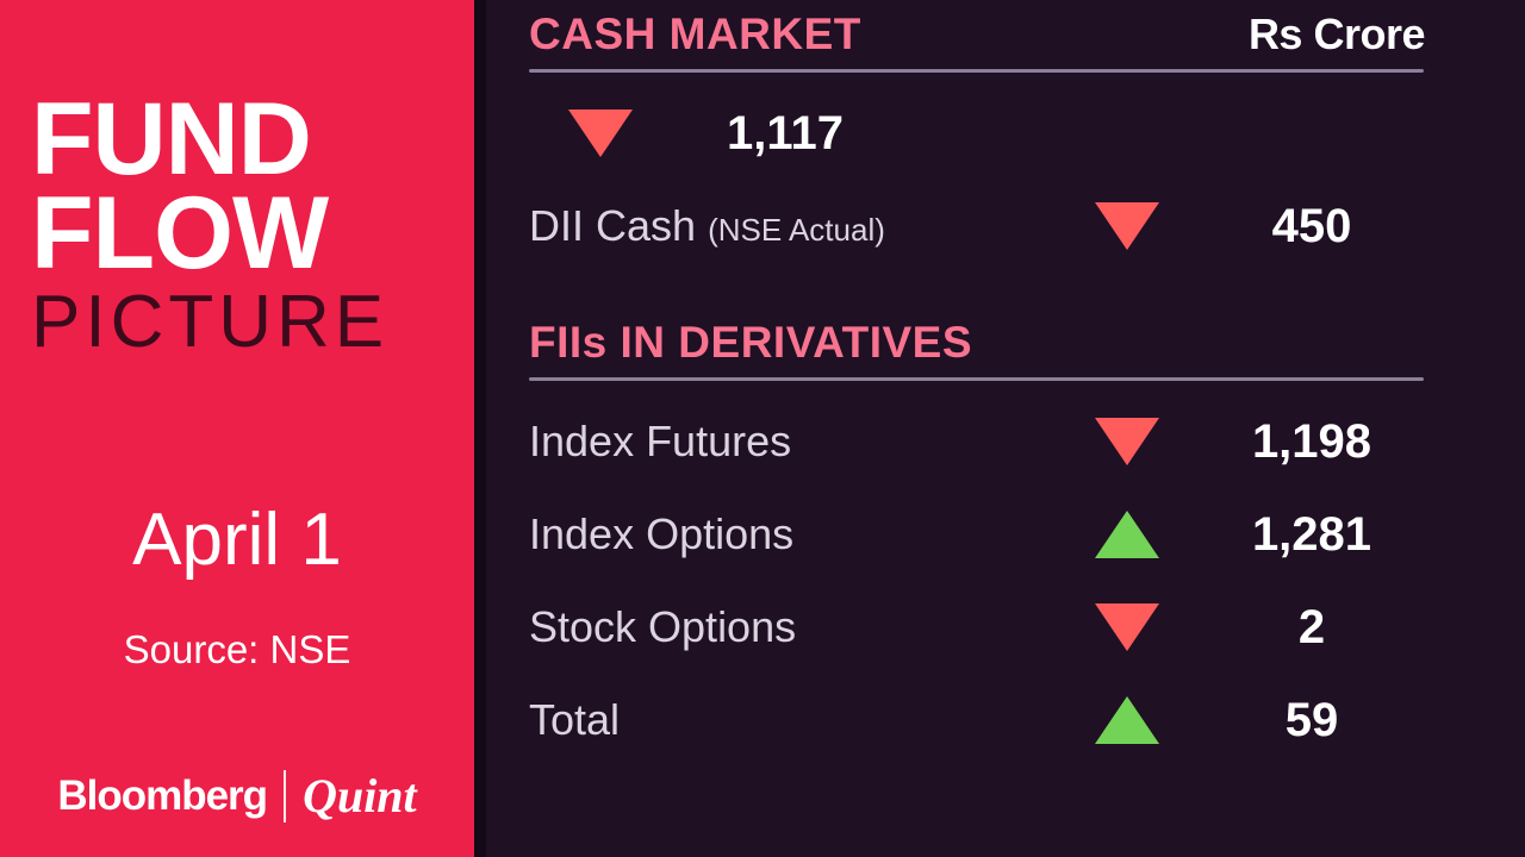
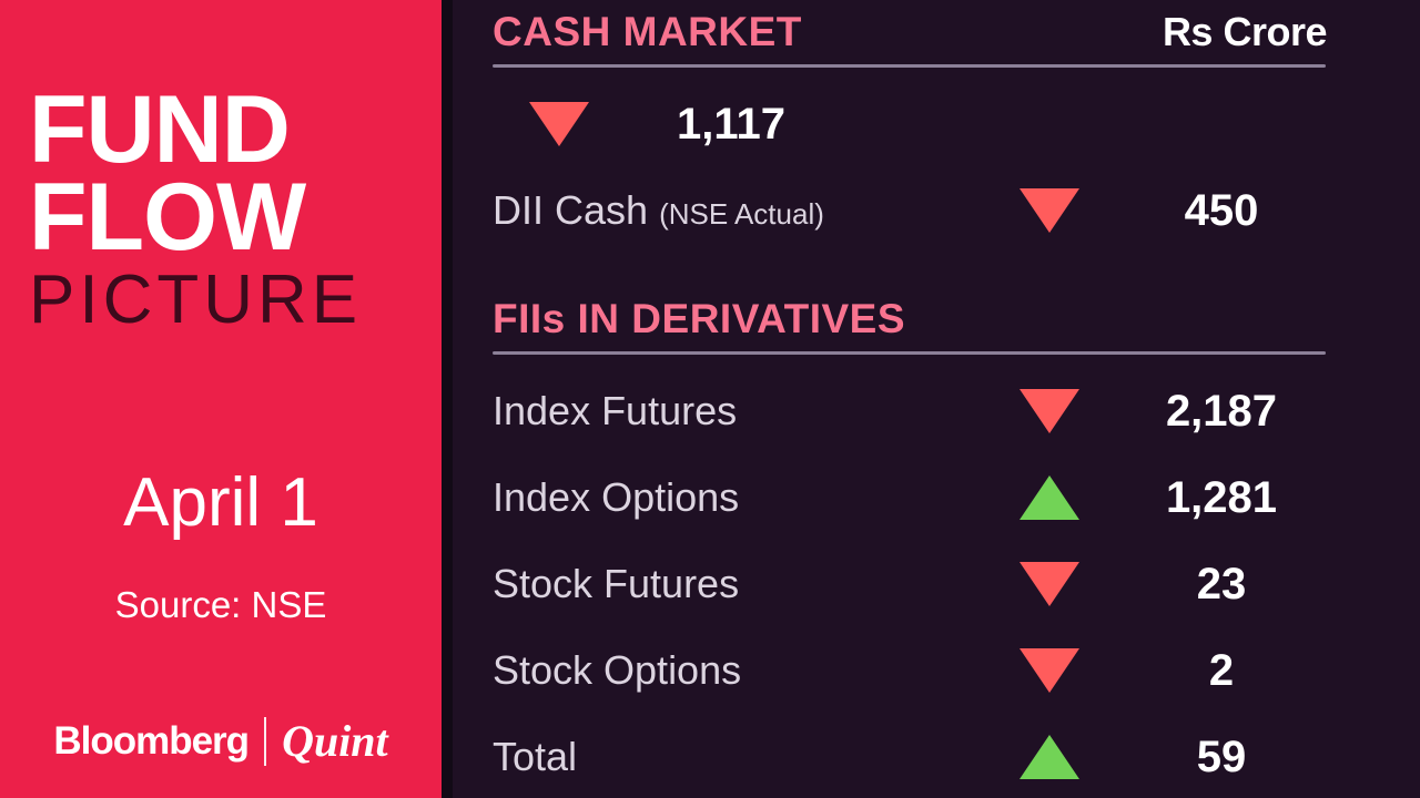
  FUND
  FLOW
  PICTURE
  April 1
  Source: NSE
  Bloomberg
  Quint
  CASH MARKET
  Rs Crore
  1,117
  DII Cash (NSE Actual)
  450
  FIIs IN DERIVATIVES
  Index Futures
- 1,198
+ 2,187
  Index Options
  1,281
+ Stock Futures
+ 23
  Stock Options
  2
  Total
  59
